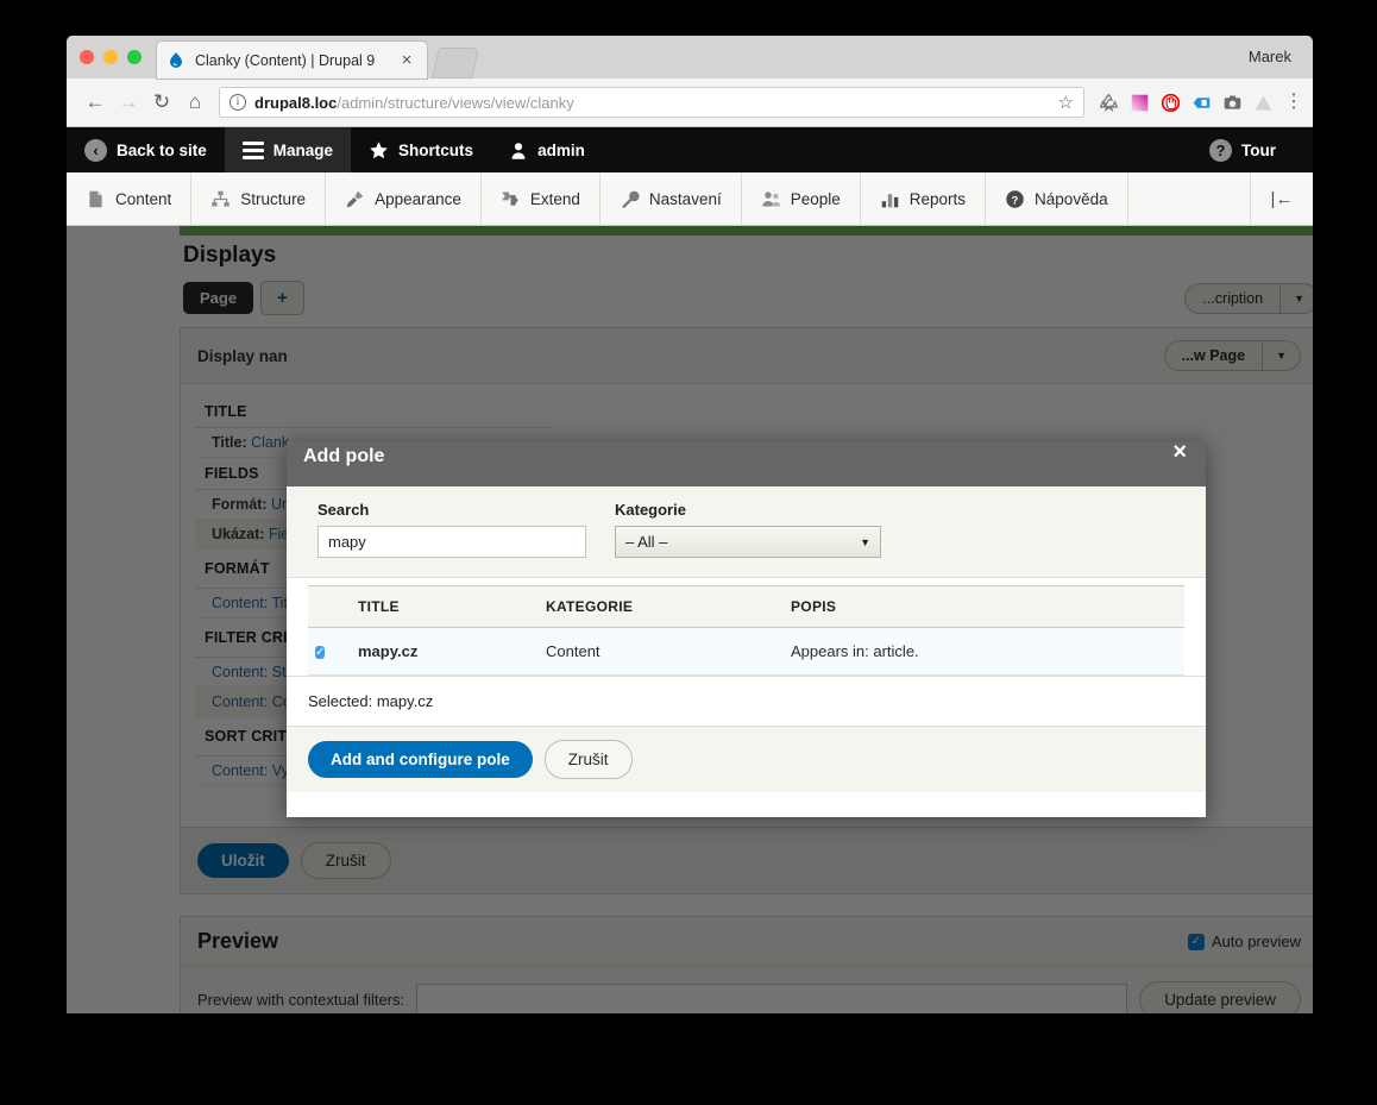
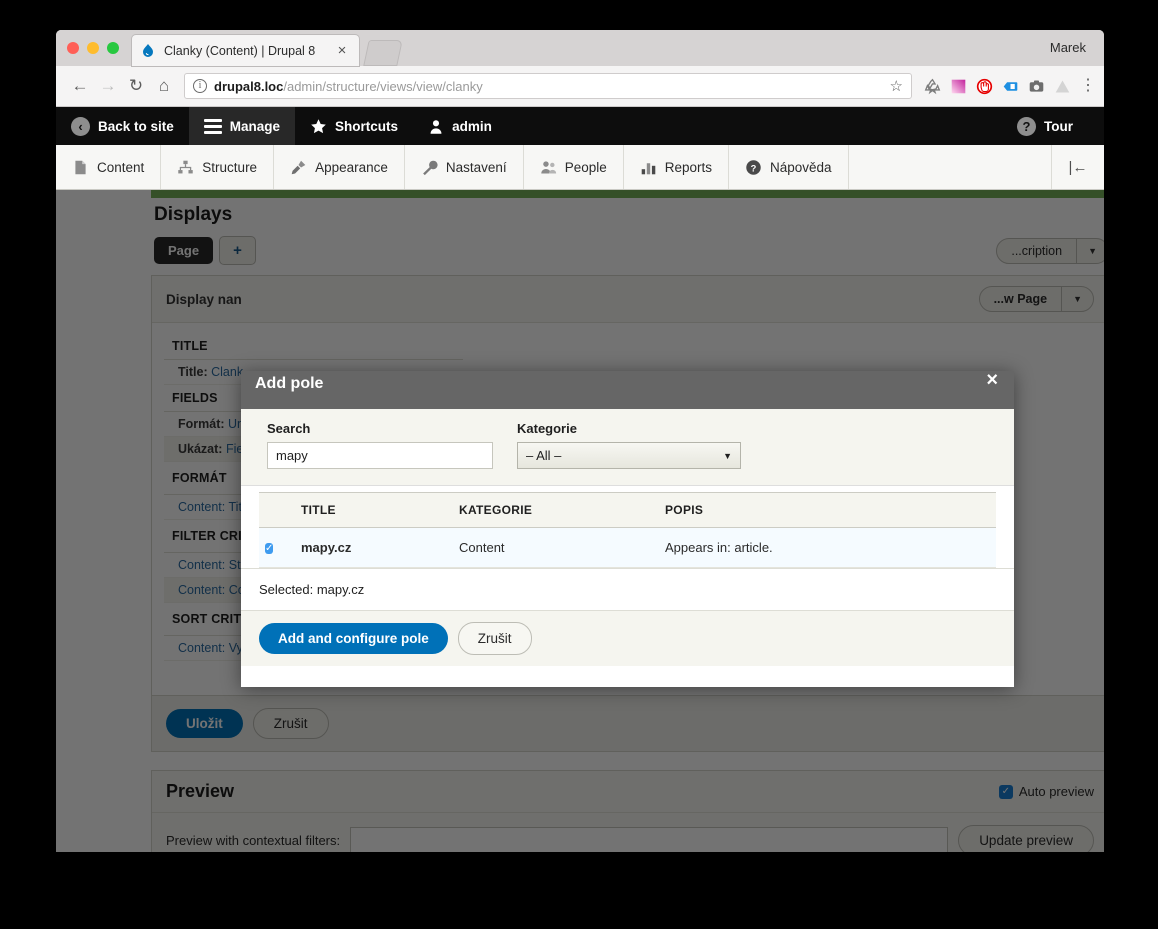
- Clanky (Content) | Drupal 9
+ Clanky (Content) | Drupal 8
  ×
  Marek
  ←
  →
  ↻
  ⌂
  i
  drupal8.loc
  /admin/structure/views/view/clanky
  ☆
  ⋮
  ‹
  Back to site
  Manage
  Shortcuts
  admin
  ?
  Tour
  Content
  Structure
  Appearance
- Extend
  Nastavení
  People
  Reports
  ?
  Nápověda
  |←
  Displays
  Page
  +
  ...cription
  ▼
  Display nan
  ...w Page
  ▼
  TITLE
  Title: Clank
  FIELDS
  Formát: U
  Ukázat: Fie
  FORMÁT
  Content: Ti
  Uložit
  Zrušit
  Preview
  ✓
  Auto preview
  Preview with contextual filters:
  Update preview
  Add pole
  ×
  Search
  mapy
  Kategorie
  – All –
  ▼
  	TITLE	KATEGORIE	POPIS
  ✓	mapy.cz	Content	Appears in: article.
  Selected: mapy.cz
  Add and configure pole
  Zrušit
